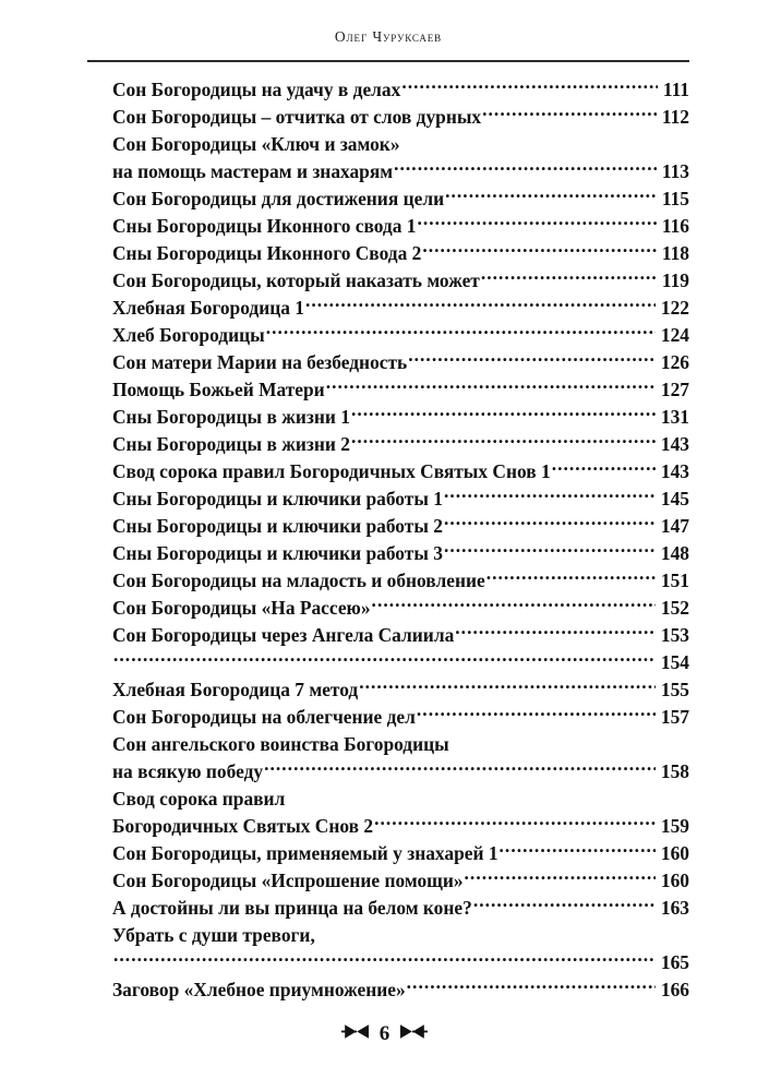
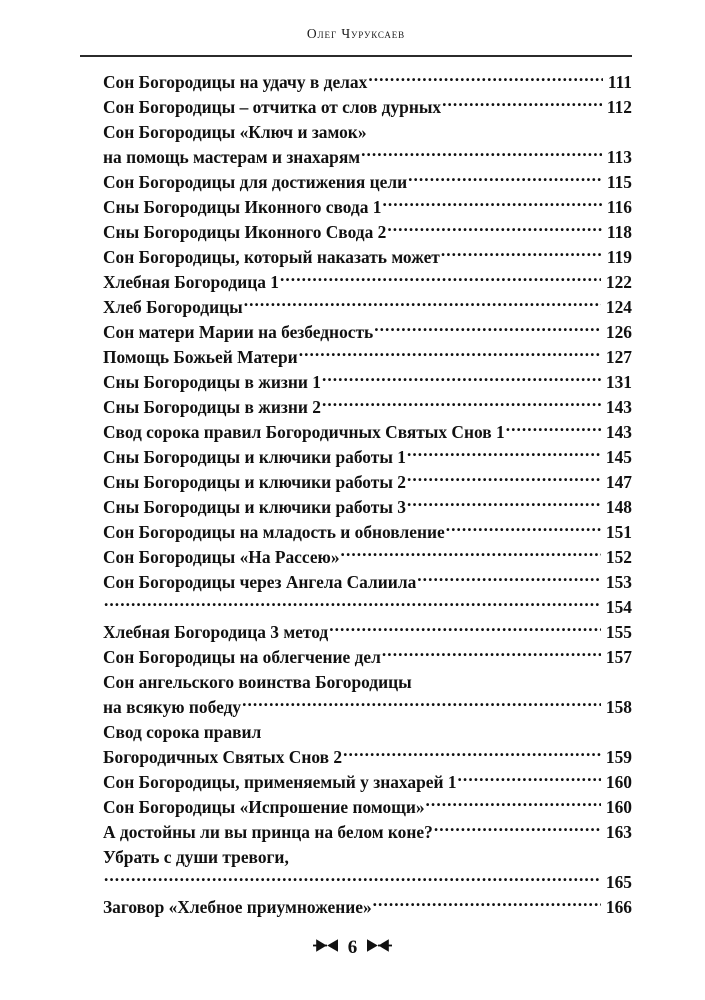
  Олег Чуруксаев
  Сон Богородицы на удачу в делах
  111
  Сон Богородицы – отчитка от слов дурных
  112
  Сон Богородицы «Ключ и замок»
  на помощь мастерам и знахарям
  113
  Сон Богородицы для достижения цели
  115
  Сны Богородицы Иконного свода 1
  116
  Сны Богородицы Иконного Свода 2
  118
  Сон Богородицы, который наказать может
  119
  Хлебная Богородица 1
  122
  Хлеб Богородицы
  124
  Сон матери Марии на безбедность
  126
  Помощь Божьей Матери
  127
  Сны Богородицы в жизни 1
  131
  Сны Богородицы в жизни 2
  143
  Свод сорока правил Богородичных Святых Снов 1
  143
  Сны Богородицы и ключики работы 1
  145
  Сны Богородицы и ключики работы 2
  147
  Сны Богородицы и ключики работы 3
  148
  Сон Богородицы на младость и обновление
  151
  Сон Богородицы «На Рассею»
  152
  Сон Богородицы через Ангела Салиила
  153
  154
- Хлебная Богородица 7 метод
+ Хлебная Богородица 3 метод
  155
  Сон Богородицы на облегчение дел
  157
  Сон ангельского воинства Богородицы
  на всякую победу
  158
  Свод сорока правил
  Богородичных Святых Снов 2
  159
  Сон Богородицы, применяемый у знахарей 1
  160
  Сон Богородицы «Испрошение помощи»
  160
  А достойны ли вы принца на белом коне?
  163
  Убрать с души тревоги,
  165
  Заговор «Хлебное приумножение»
  166
  6
